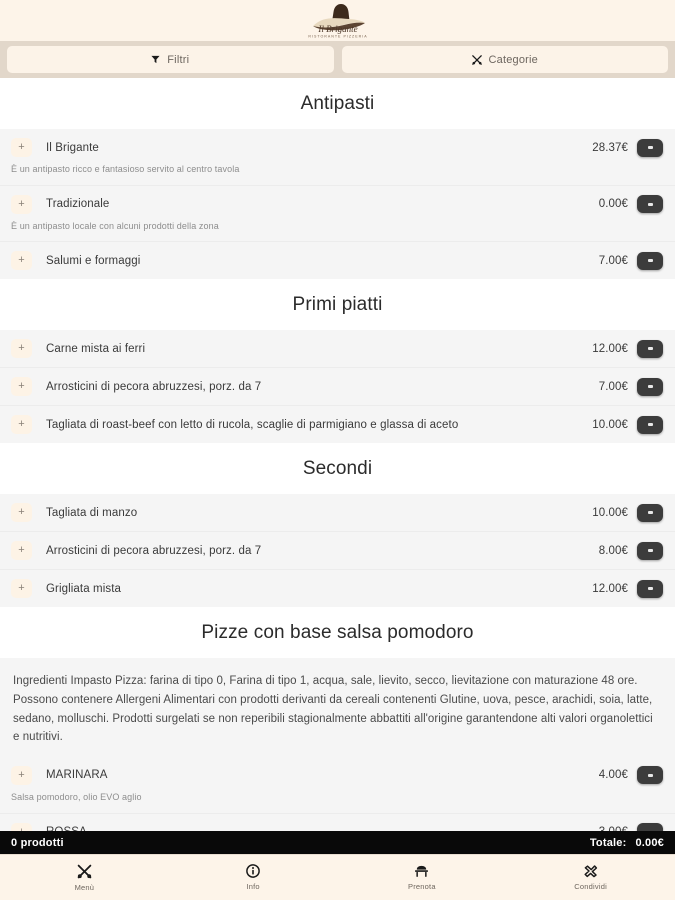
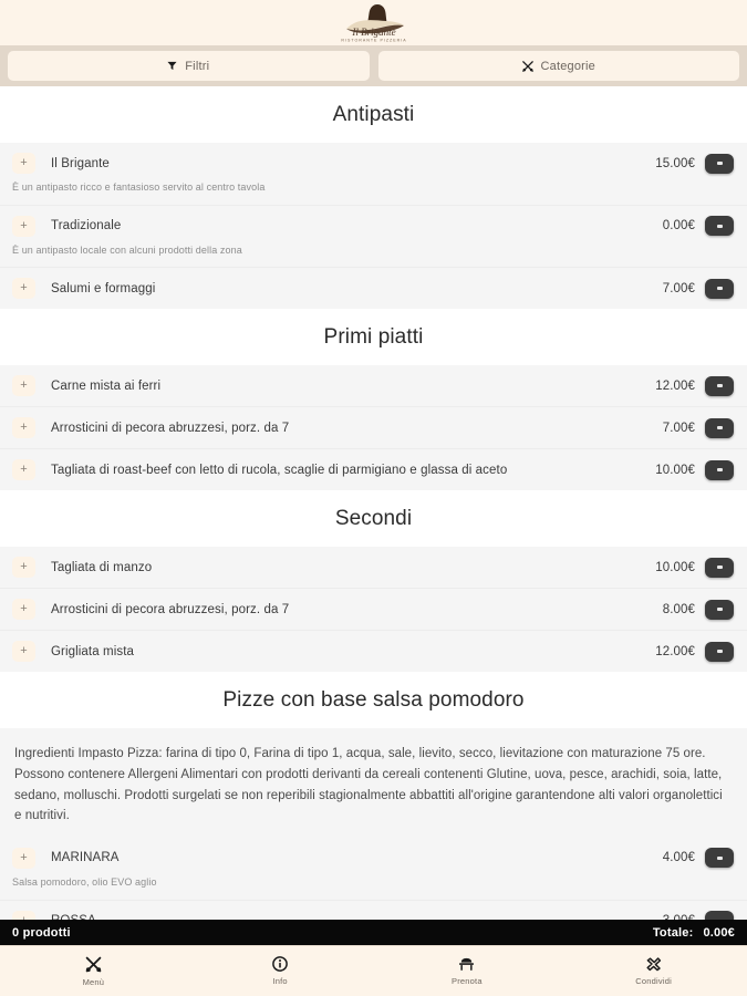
  Il Brigante
  Filtri
  Categorie
  Antipasti
  +
  Il Brigante
- 28.37€
+ 15.00€
  È un antipasto ricco e fantasioso servito al centro tavola
  +
  Tradizionale
  0.00€
  È un antipasto locale con alcuni prodotti della zona
  +
  Salumi e formaggi
  7.00€
  Primi piatti
  +
  Carne mista ai ferri
  12.00€
  +
  Arrosticini di pecora abruzzesi, porz. da 7
  7.00€
  +
  Tagliata di roast-beef con letto di rucola, scaglie di parmigiano e glassa di aceto
  10.00€
  Secondi
  +
  Tagliata di manzo
  10.00€
  +
  Arrosticini di pecora abruzzesi, porz. da 7
  8.00€
  +
  Grigliata mista
  12.00€
  Pizze con base salsa pomodoro
- Ingredienti Impasto Pizza: farina di tipo 0, Farina di tipo 1, acqua, sale, lievito, secco, lievitazione con maturazione 48 ore. Possono contenere Allergeni Alimentari con prodotti derivanti da cereali contenenti Glutine, uova, pesce, arachidi, soia, latte, sedano, molluschi. Prodotti surgelati se non reperibili stagionalmente abbattiti all'origine garantendone alti valori organolettici e nutritivi.
+ Ingredienti Impasto Pizza: farina di tipo 0, Farina di tipo 1, acqua, sale, lievito, secco, lievitazione con maturazione 75 ore. Possono contenere Allergeni Alimentari con prodotti derivanti da cereali contenenti Glutine, uova, pesce, arachidi, soia, latte, sedano, molluschi. Prodotti surgelati se non reperibili stagionalmente abbattiti all'origine garantendone alti valori organolettici e nutritivi.
  +
  MARINARA
  4.00€
  Salsa pomodoro, olio EVO aglio
  0 prodotti
  Totale:
  0.00€
  Menù
  Info
  Prenota
  Condividi
